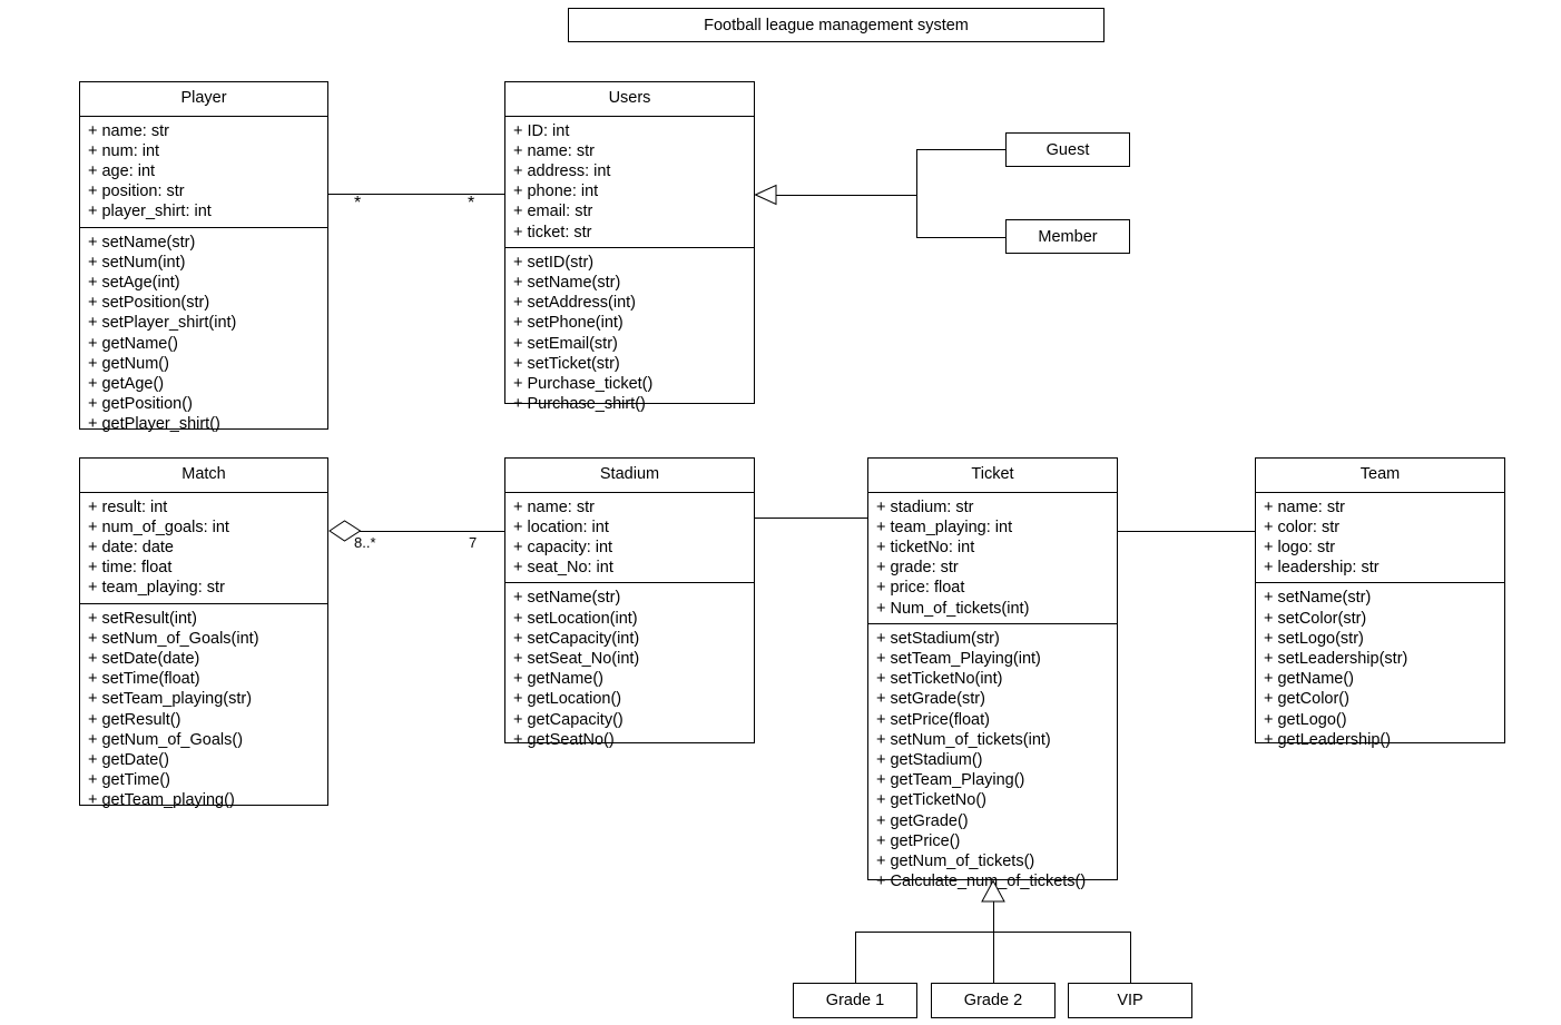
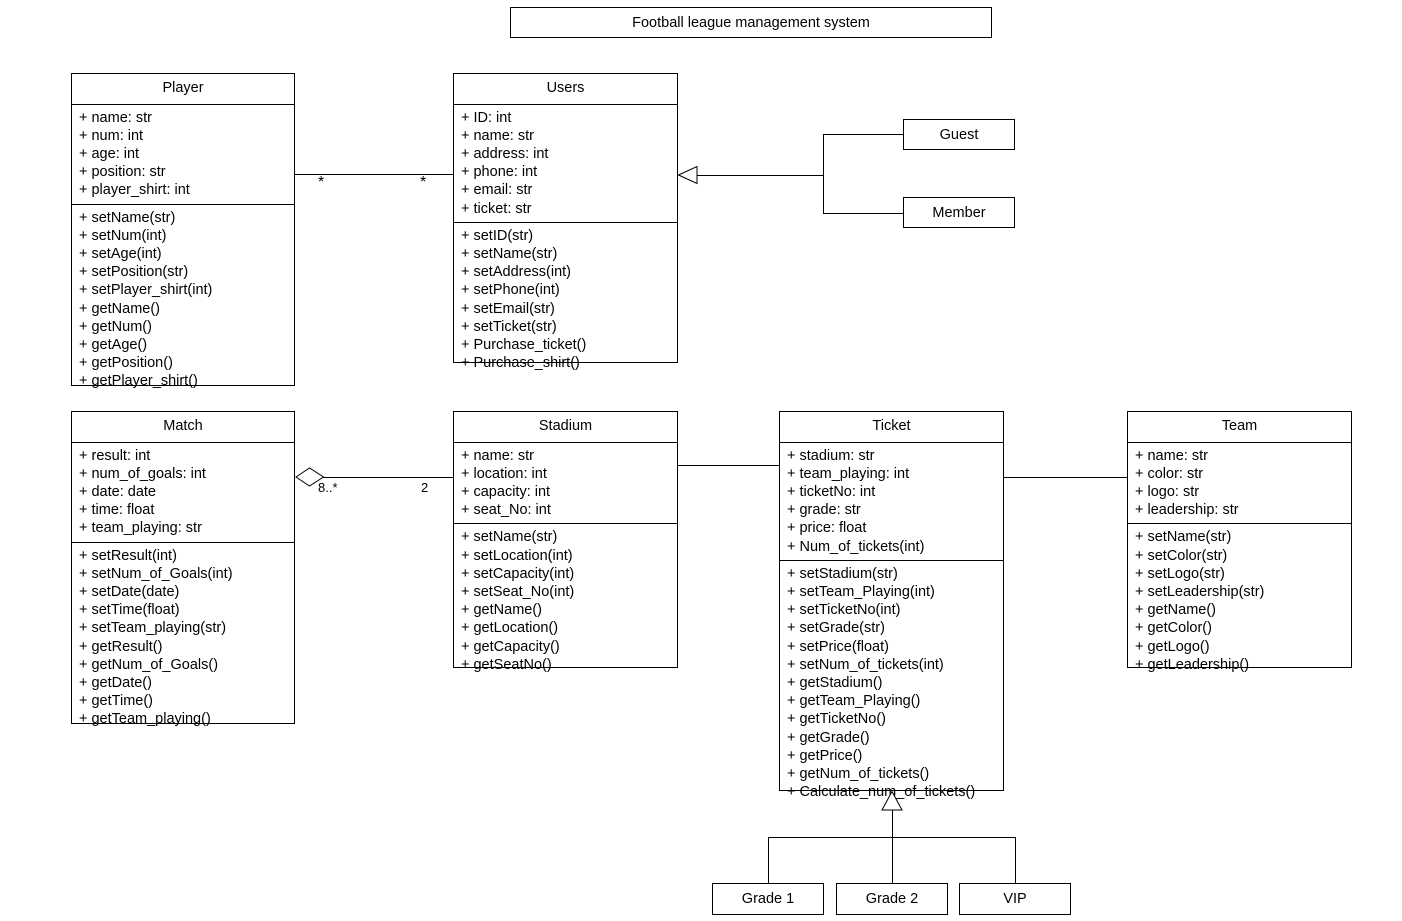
  Football league management system
  Player
  + name: str
  + num: int
  + age: int
  + position: str
  + player_shirt: int
  + setName(str)
  + setNum(int)
  + setAge(int)
  + setPosition(str)
  + setPlayer_shirt(int)
  + getName()
  + getNum()
  + getAge()
  + getPosition()
  + getPlayer_shirt()
  Users
  + ID: int
  + name: str
  + address: int
  + phone: int
  + email: str
  + ticket: str
  + setID(str)
  + setName(str)
  + setAddress(int)
  + setPhone(int)
  + setEmail(str)
  + setTicket(str)
  + Purchase_ticket()
  + Purchase_shirt()
  Match
  + result: int
  + num_of_goals: int
  + date: date
  + time: float
  + team_playing: str
  + setResult(int)
  + setNum_of_Goals(int)
  + setDate(date)
  + setTime(float)
  + setTeam_playing(str)
  + getResult()
  + getNum_of_Goals()
  + getDate()
  + getTime()
  + getTeam_playing()
  Stadium
  + name: str
  + location: int
  + capacity: int
  + seat_No: int
  + setName(str)
  + setLocation(int)
  + setCapacity(int)
  + setSeat_No(int)
  + getName()
  + getLocation()
  + getCapacity()
  + getSeatNo()
  Ticket
  + stadium: str
  + team_playing: int
  + ticketNo: int
  + grade: str
  + price: float
  + Num_of_tickets(int)
  + setStadium(str)
  + setTeam_Playing(int)
  + setTicketNo(int)
  + setGrade(str)
  + setPrice(float)
  + setNum_of_tickets(int)
  + getStadium()
  + getTeam_Playing()
  + getTicketNo()
  + getGrade()
  + getPrice()
  + getNum_of_tickets()
  + Calculate_num_of_tickets()
  Team
  + name: str
  + color: str
  + logo: str
  + leadership: str
  + setName(str)
  + setColor(str)
  + setLogo(str)
  + setLeadership(str)
  + getName()
  + getColor()
  + getLogo()
  + getLeadership()
  Guest
  Member
  Grade 1
  Grade 2
  VIP
  *
  *
  8..*
- 7
+ 2
